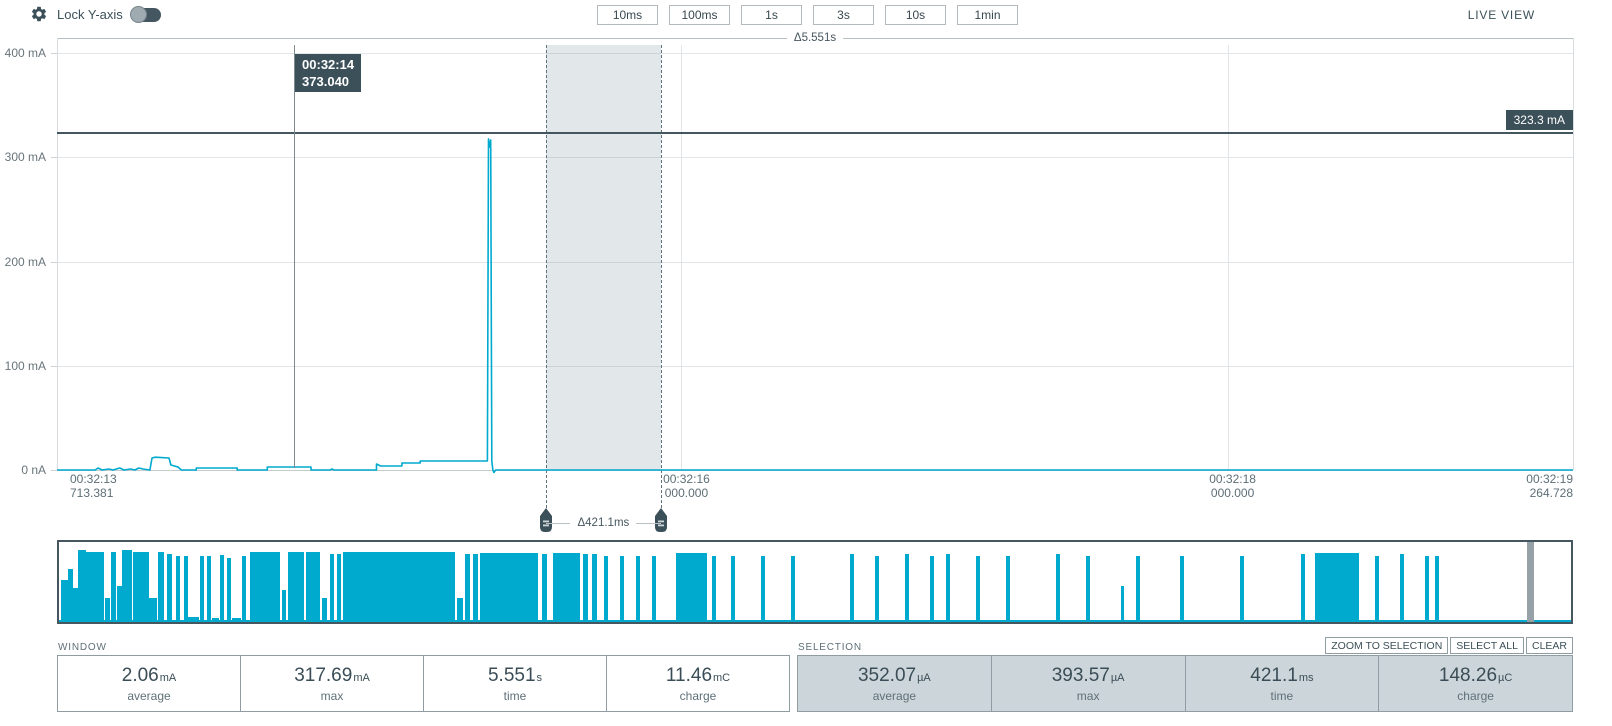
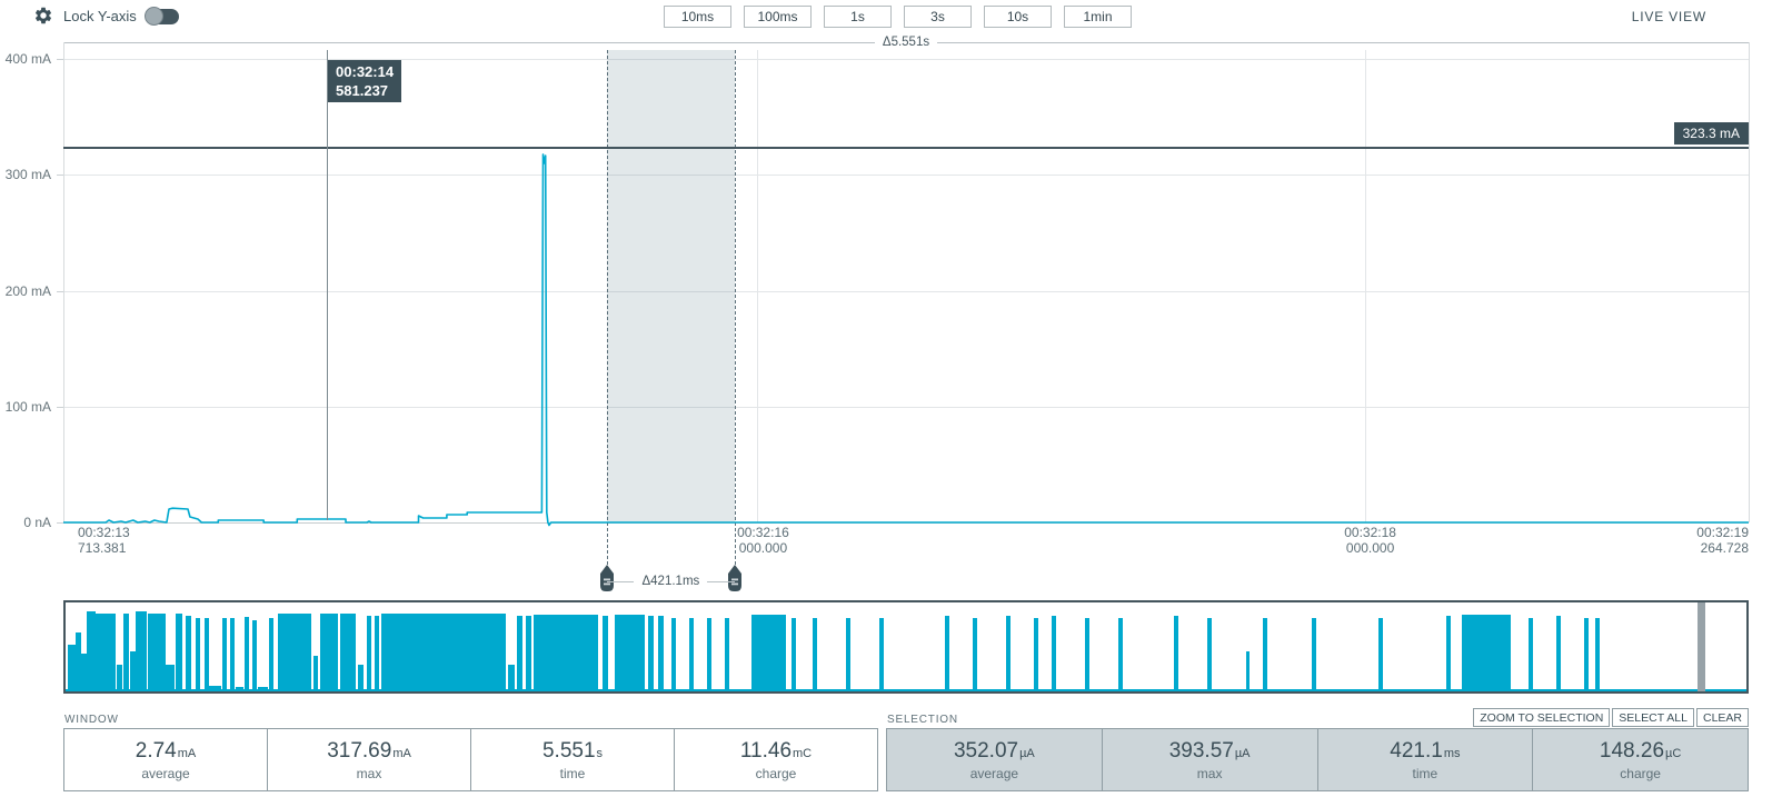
  Lock Y-axis
  10ms
  100ms
  1s
  3s
  10s
  1min
  LIVE VIEW
  Δ5.551s
  400 mA
  300 mA
  200 mA
  100 mA
  0 nA
  00:32:13
  713.381
  00:32:16
  000.000
  00:32:18
  000.000
  00:32:19
  264.728
  323.3 mA
  00:32:14
- 373.040
+ 581.237
  Δ421.1ms
  WINDOW
- 2.06
+ 2.74
  mA
  average
  317.69
  mA
  max
  5.551
  s
  time
  11.46
  mC
  charge
  SELECTION
  352.07
  µA
  average
  393.57
  µA
  max
  421.1
  ms
  time
  148.26
  µC
  charge
  ZOOM TO SELECTION
  SELECT ALL
  CLEAR
